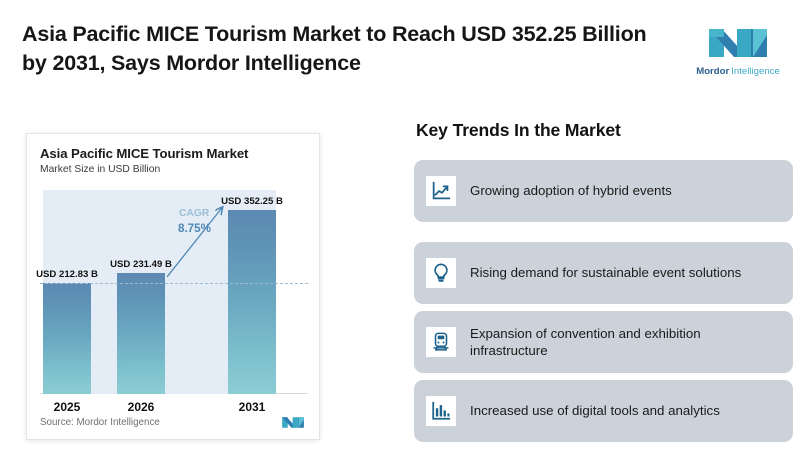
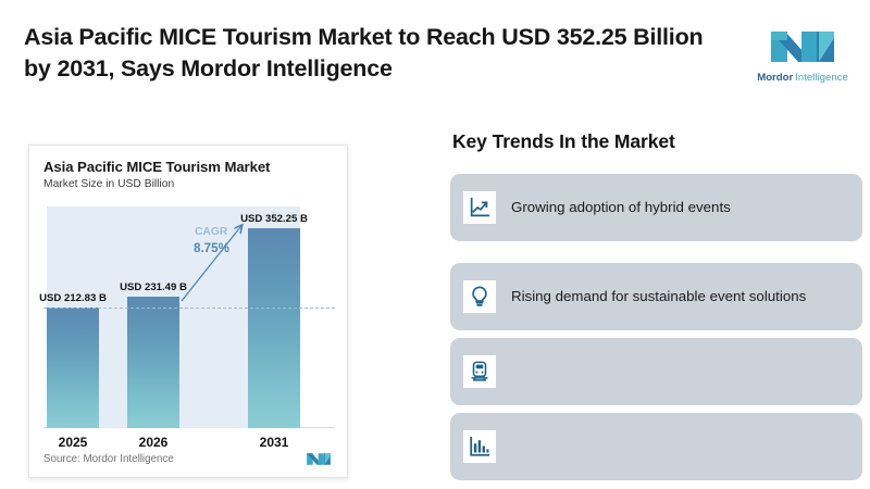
  Asia Pacific MICE Tourism Market to Reach USD 352.25 Billion by 2031, Says Mordor Intelligence
  Mordor
  Intelligence
  Asia Pacific MICE Tourism Market
  Market Size in USD Billion
  USD 212.83 B
  2025
  USD 231.49 B
  2026
  USD 352.25 B
  2031
  CAGR
  8.75%
  Source: Mordor Intelligence
  Key Trends In the Market
  Growing adoption of hybrid events
  Rising demand for sustainable event solutions
- Expansion of convention and exhibition infrastructure
- Increased use of digital tools and analytics
